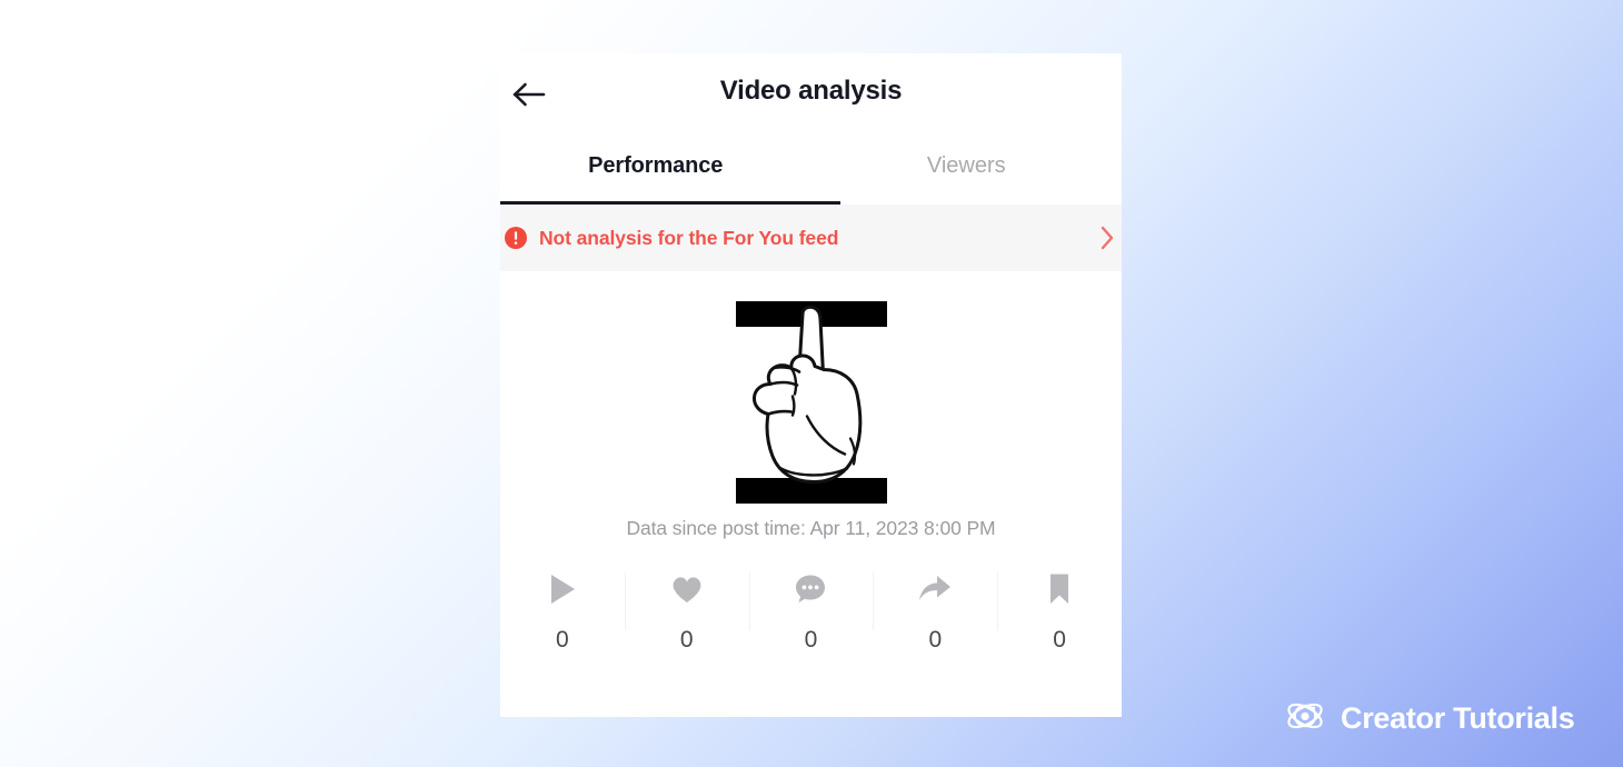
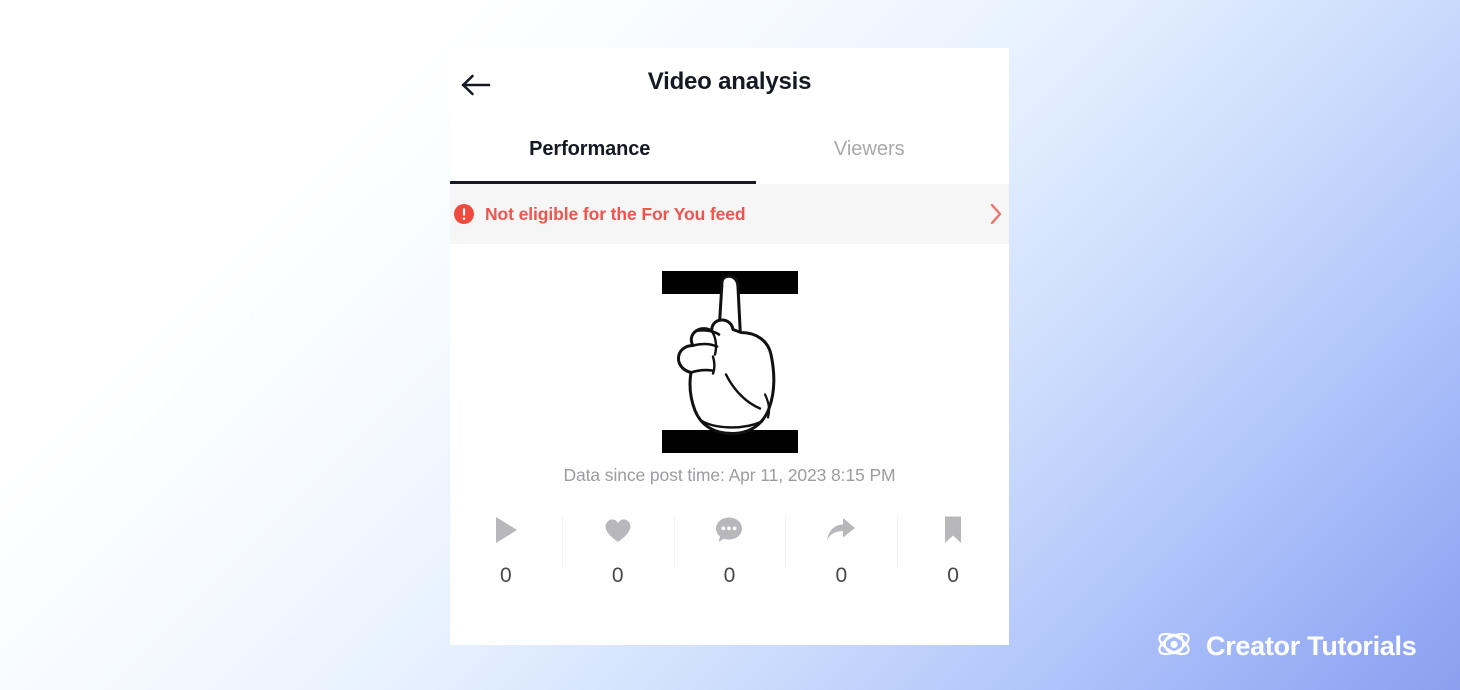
  Video analysis
  Performance
  Viewers
- Not analysis for the For You feed
+ Not eligible for the For You feed
- Data since post time: Apr 11, 2023 8:00 PM
+ Data since post time: Apr 11, 2023 8:15 PM
  0
  0
  0
  0
  0
  Creator Tutorials
